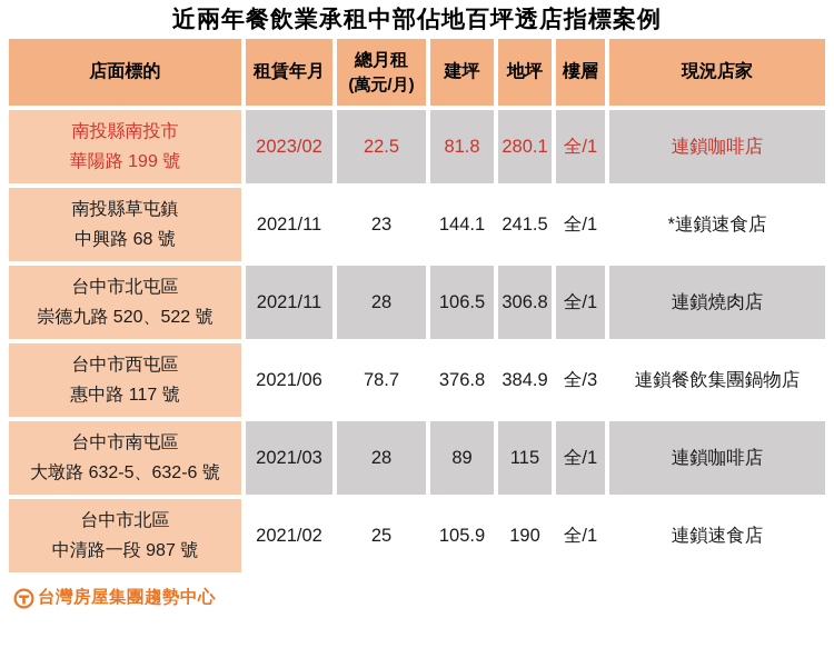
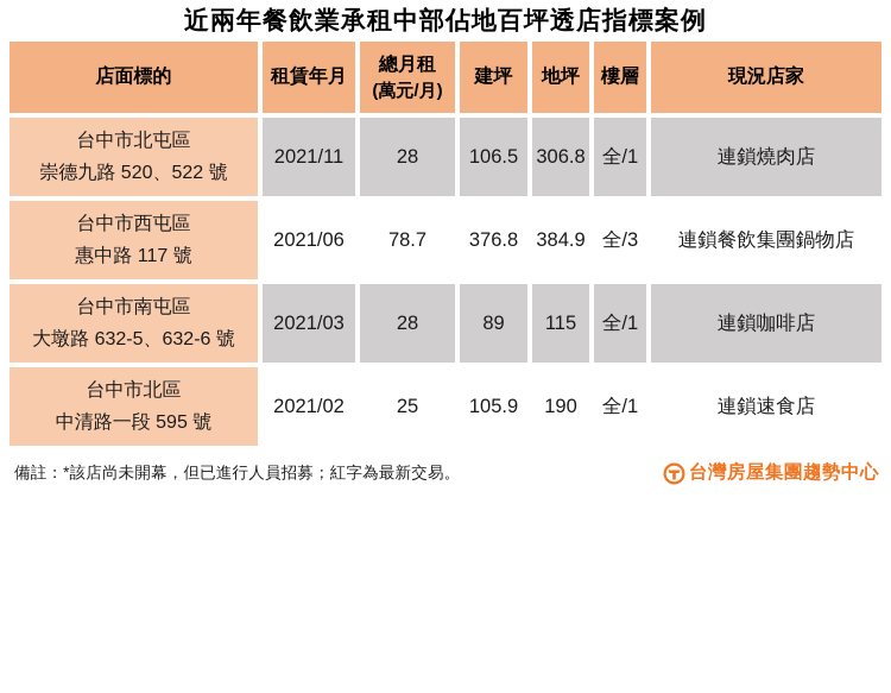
  近兩年餐飲業承租中部佔地百坪透店指標案例
  店面標的	租賃年月	總月租 (萬元/月)	建坪	地坪	樓層	現況店家
- 南投縣南投市 華陽路 199 號	2023/02	22.5	81.8	280.1	全/1	連鎖咖啡店
- 南投縣草屯鎮 中興路 68 號	2021/11	23	144.1	241.5	全/1	*連鎖速食店
  台中市北屯區 崇德九路 520、522 號	2021/11	28	106.5	306.8	全/1	連鎖燒肉店
  台中市西屯區 惠中路 117 號	2021/06	78.7	376.8	384.9	全/3	連鎖餐飲集團鍋物店
  台中市南屯區 大墩路 632-5、632-6 號	2021/03	28	89	115	全/1	連鎖咖啡店
- 台中市北區 中清路一段 987 號	2021/02	25	105.9	190	全/1	連鎖速食店
+ 台中市北區 中清路一段 595 號	2021/02	25	105.9	190	全/1	連鎖速食店
+ 備註：*該店尚未開幕，但已進行人員招募；紅字為最新交易。
  台灣房屋集團趨勢中心
